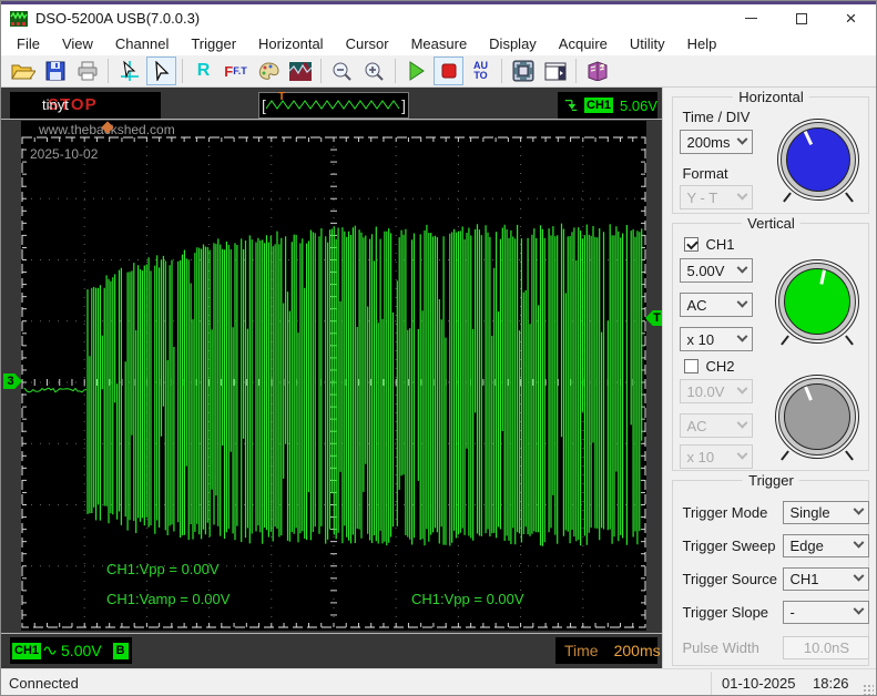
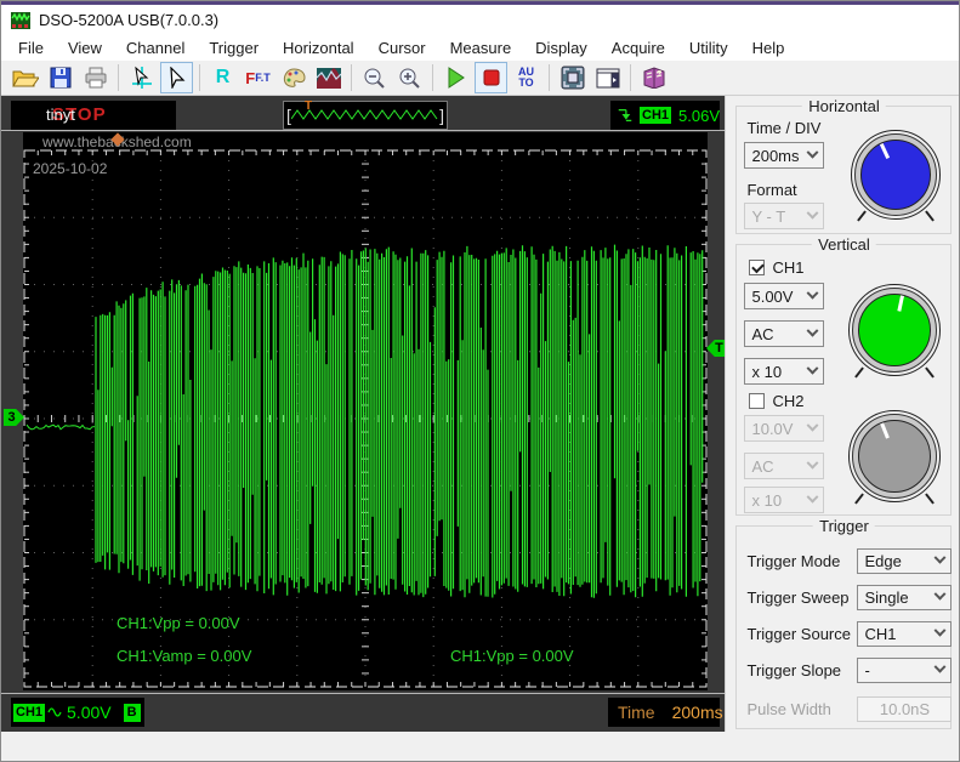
  DSO-5200A USB(7.0.0.3)
- ×
  File
  View
  Channel
  Trigger
  Horizontal
  Cursor
  Measure
  Display
  Acquire
  Utility
  Help
  R
  F
  F.T
  AU
  TO
  STOP
  tinyt
  T
  [
  ]
  CH1
  5.06V
  www.thebakshed.com
  2025-10-02
  CH1:Vpp = 0.00V
  CH1:Vamp = 0.00V
  CH1:Vpp = 0.00V
  3
  T
  CH1
  5.00V
  B
  Time
  200ms
  Horizontal
  Time / DIV
  200ms
  Format
  Y - T
  Vertical
  CH1
  5.00V
  AC
  x 10
  CH2
  10.0V
  AC
  x 10
  Trigger
  Trigger Mode
- Single
+ Edge
  Trigger Sweep
- Edge
+ Single
  Trigger Source
  CH1
  Trigger Slope
  -
  Pulse Width
  10.0nS
- Connected
- 01-10-2025
- 18:26
